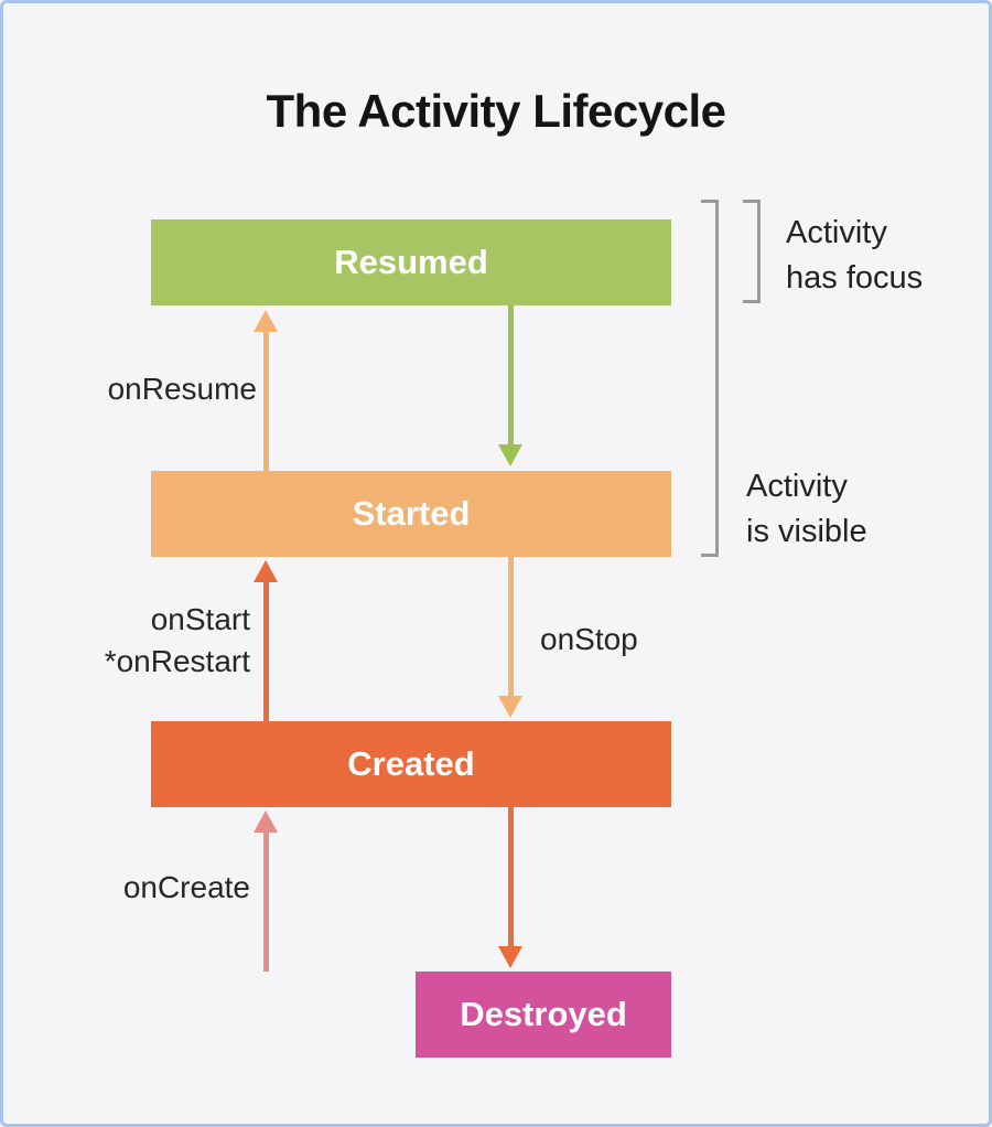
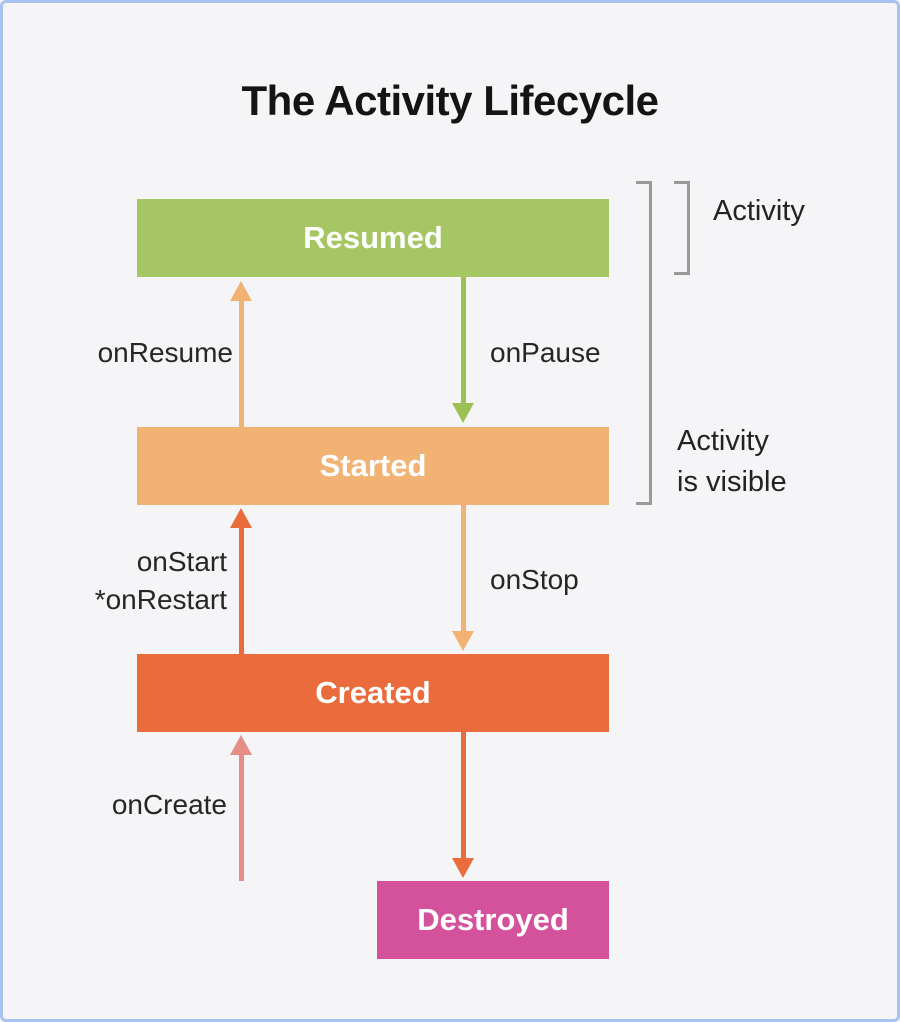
  The Activity Lifecycle
  Resumed
  Started
  Created
  Destroyed
  onResume
+ onPause
  onStart
  *onRestart
  onStop
  onCreate
  Activity
- has focus
  Activity
  is visible
